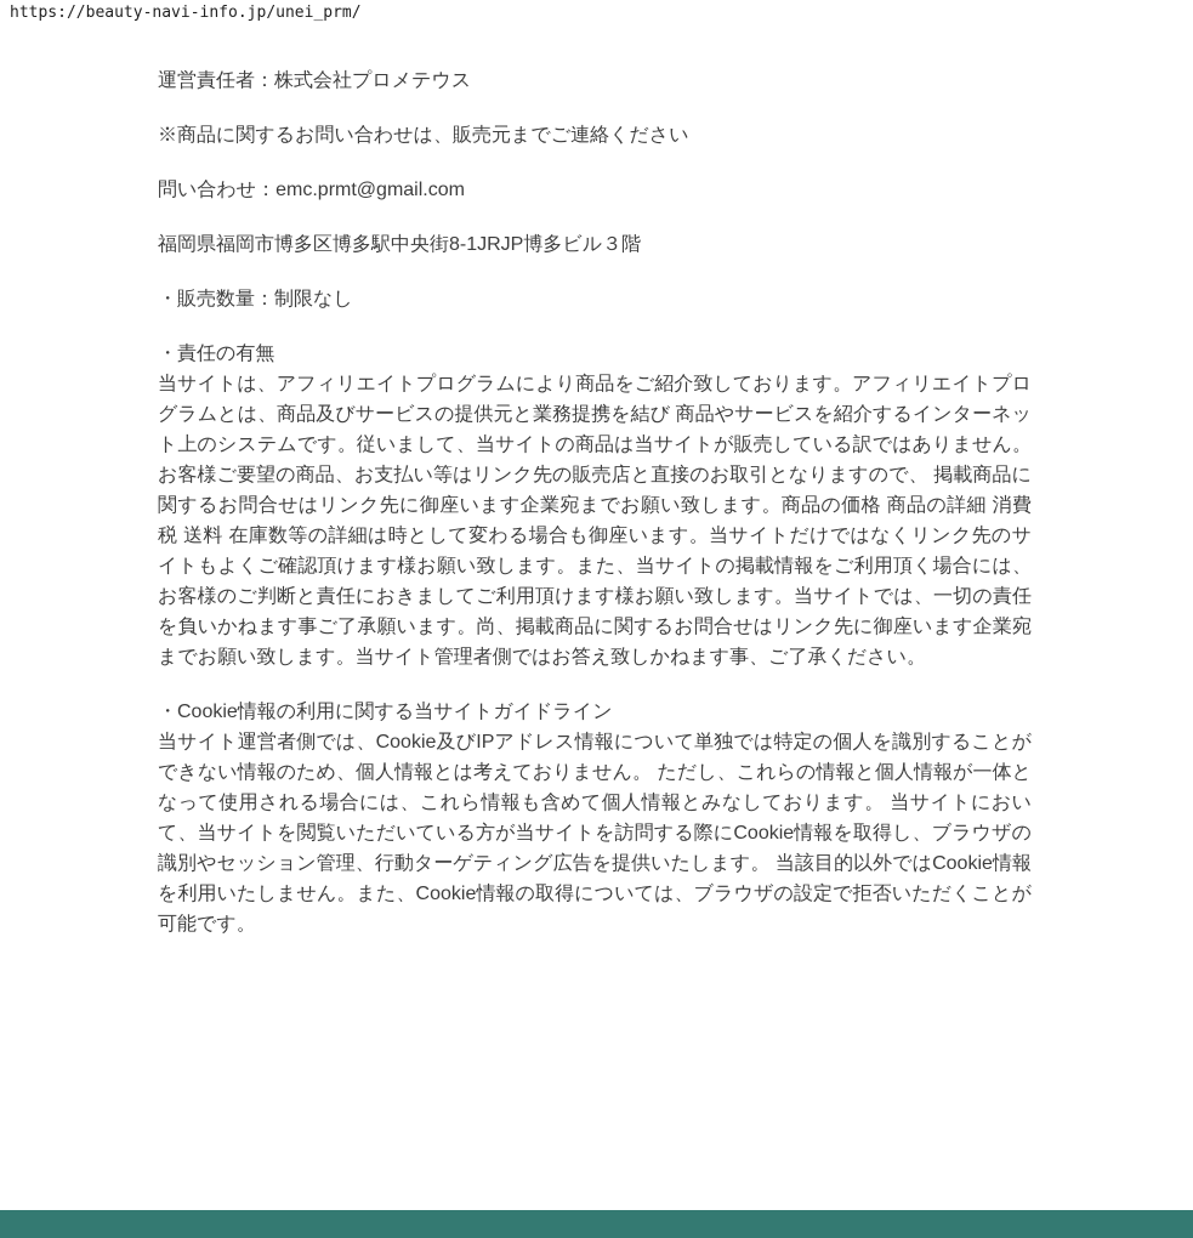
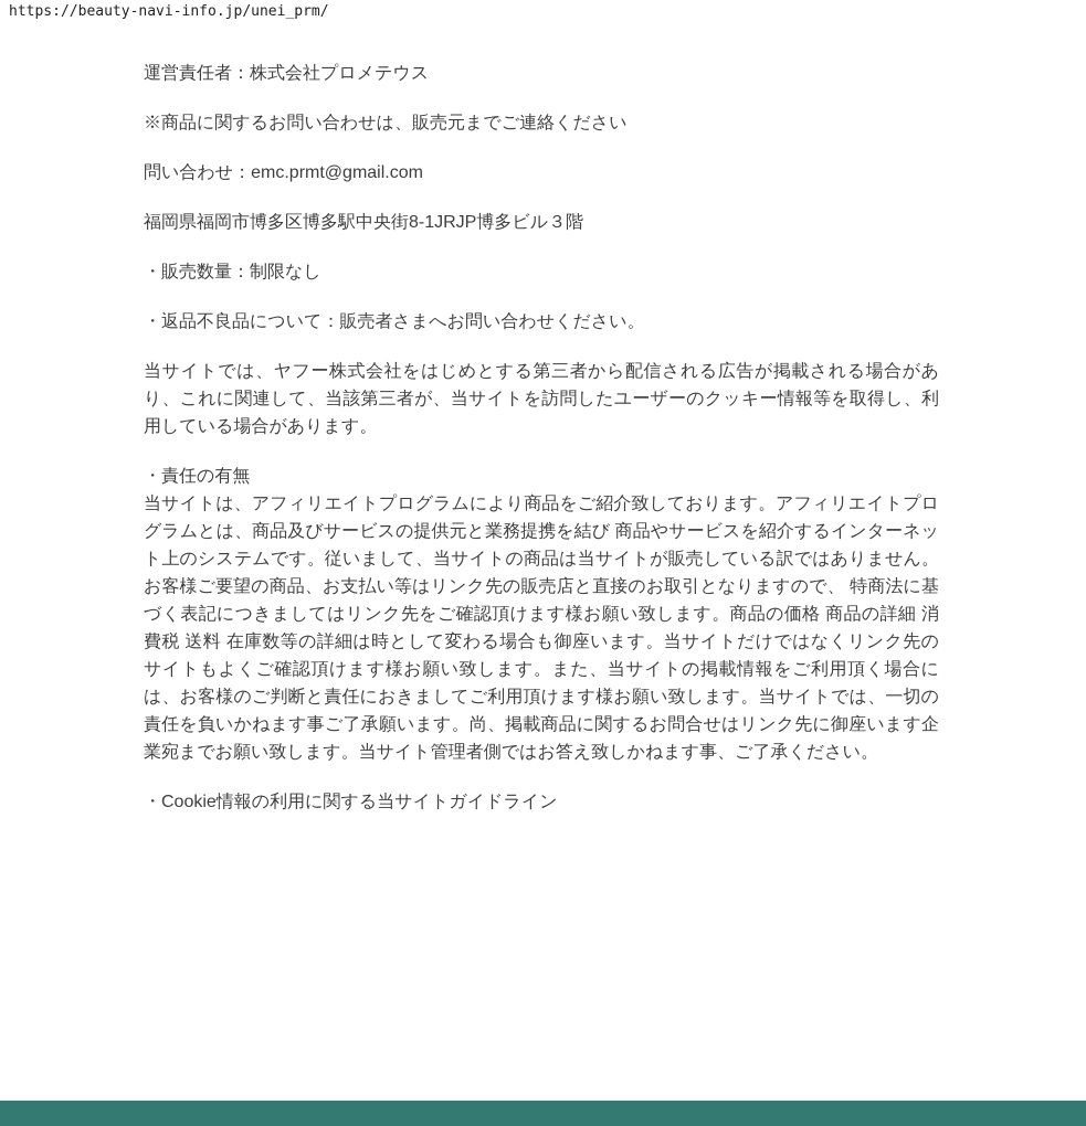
  https://beauty-navi-info.jp/unei_prm/
  運営責任者：株式会社プロメテウス
  ※商品に関するお問い合わせは、販売元までご連絡ください
  問い合わせ：emc.prmt@gmail.com
  福岡県福岡市博多区博多駅中央街8-1JRJP博多ビル３階
  ・販売数量：制限なし
+ ・返品不良品について：販売者さまへお問い合わせください。
+ 当サイトでは、ヤフー株式会社をはじめとする第三者から配信される広告が掲載される場合があり、これに関連して、当該第三者が、当サイトを訪問したユーザーのクッキー情報等を取得し、利用している場合があります。
  ・責任の有無
- 当サイトは、アフィリエイトプログラムにより商品をご紹介致しております。アフィリエイトプログラムとは、商品及びサービスの提供元と業務提携を結び 商品やサービスを紹介するインターネット上のシステムです。従いまして、当サイトの商品は当サイトが販売している訳ではありません。お客様ご要望の商品、お支払い等はリンク先の販売店と直接のお取引となりますので、 掲載商品に関するお問合せはリンク先に御座います企業宛までお願い致します。商品の価格 商品の詳細 消費税 送料 在庫数等の詳細は時として変わる場合も御座います。当サイトだけではなくリンク先のサイトもよくご確認頂けます様お願い致します。また、当サイトの掲載情報をご利用頂く場合には、お客様のご判断と責任におきましてご利用頂けます様お願い致します。当サイトでは、一切の責任を負いかねます事ご了承願います。尚、掲載商品に関するお問合せはリンク先に御座います企業宛までお願い致します。当サイト管理者側ではお答え致しかねます事、ご了承ください。
+ 当サイトは、アフィリエイトプログラムにより商品をご紹介致しております。アフィリエイトプログラムとは、商品及びサービスの提供元と業務提携を結び 商品やサービスを紹介するインターネット上のシステムです。従いまして、当サイトの商品は当サイトが販売している訳ではありません。お客様ご要望の商品、お支払い等はリンク先の販売店と直接のお取引となりますので、 特商法に基づく表記につきましてはリンク先をご確認頂けます様お願い致します。商品の価格 商品の詳細 消費税 送料 在庫数等の詳細は時として変わる場合も御座います。当サイトだけではなくリンク先のサイトもよくご確認頂けます様お願い致します。また、当サイトの掲載情報をご利用頂く場合には、お客様のご判断と責任におきましてご利用頂けます様お願い致します。当サイトでは、一切の責任を負いかねます事ご了承願います。尚、掲載商品に関するお問合せはリンク先に御座います企業宛までお願い致します。当サイト管理者側ではお答え致しかねます事、ご了承ください。
  ・Cookie情報の利用に関する当サイトガイドライン
- 当サイト運営者側では、Cookie及びIPアドレス情報について単独では特定の個人を識別することができない情報のため、個人情報とは考えておりません。 ただし、これらの情報と個人情報が一体となって使用される場合には、これら情報も含めて個人情報とみなしております。 当サイトにおいて、当サイトを閲覧いただいている方が当サイトを訪問する際にCookie情報を取得し、ブラウザの識別やセッション管理、行動ターゲティング広告を提供いたします。 当該目的以外ではCookie情報を利用いたしません。また、Cookie情報の取得については、ブラウザの設定で拒否いただくことが可能です。
